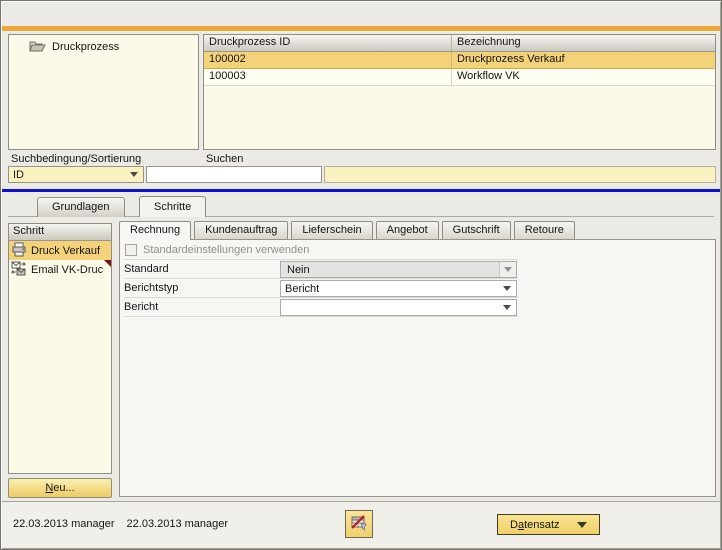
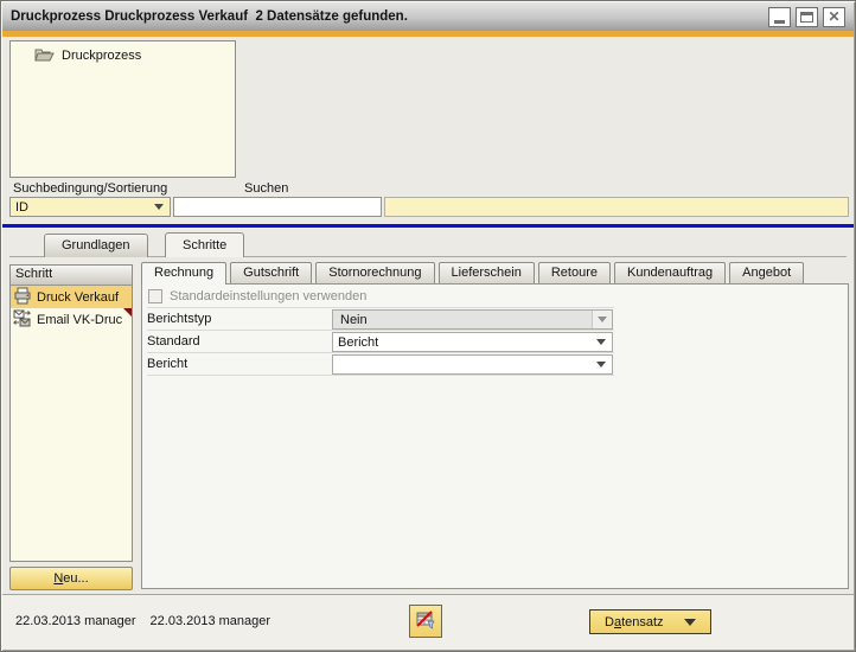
+ Druckprozess Druckprozess Verkauf 2 Datensätze gefunden.
+ ✕
  Druckprozess
- Druckprozess ID
- Bezeichnung
- 100002
- Druckprozess Verkauf
- 100003
- Workflow VK
  Suchbedingung/Sortierung
  Suchen
  ID
  Grundlagen
  Schritte
  Schritt
  Druck Verkauf
  Email VK-Druc
  Neu...
  Rechnung
- Kundenauftrag
+ Gutschrift
+ Stornorechnung
  Lieferschein
- Angebot
+ Retoure
- Gutschrift
+ Kundenauftrag
- Retoure
+ Angebot
  Standardeinstellungen verwenden
- Standard
+ Berichtstyp
  Nein
- Berichtstyp
+ Standard
  Bericht
  Bericht
  22.03.2013 manager
  22.03.2013 manager
  Datensatz
